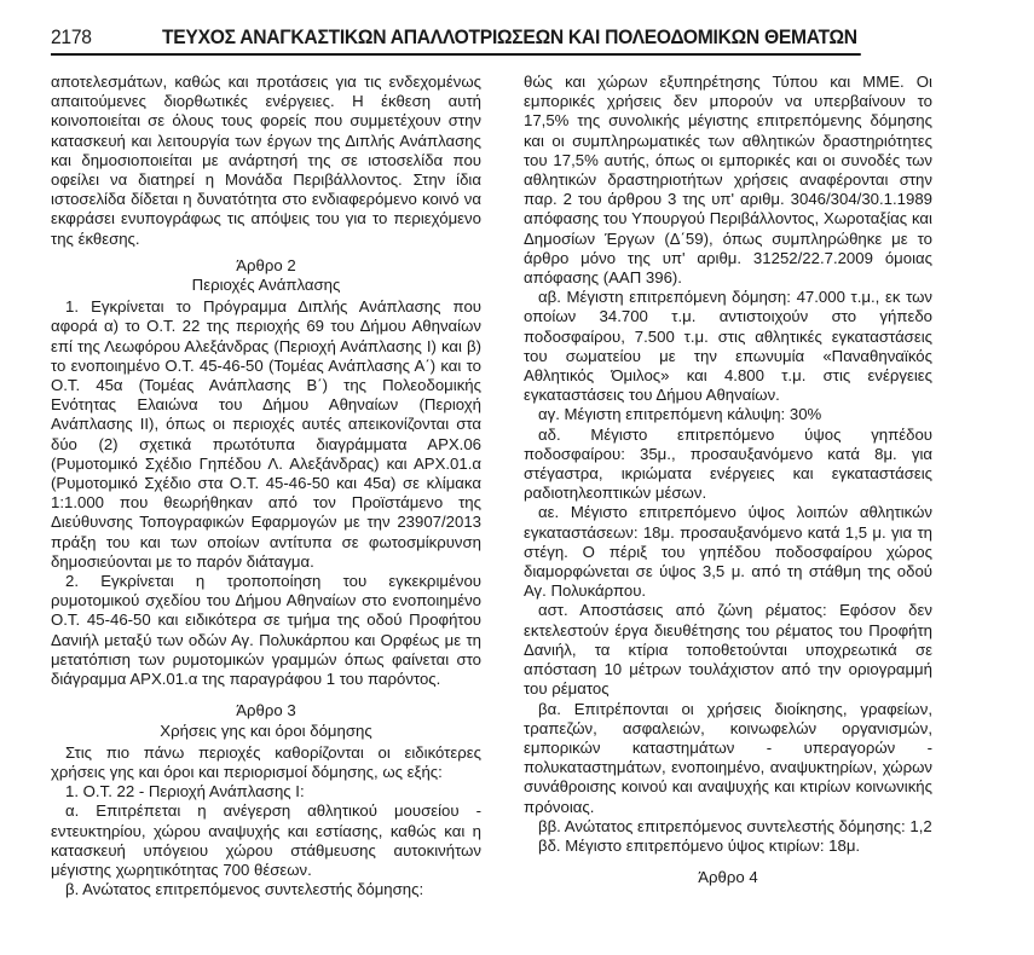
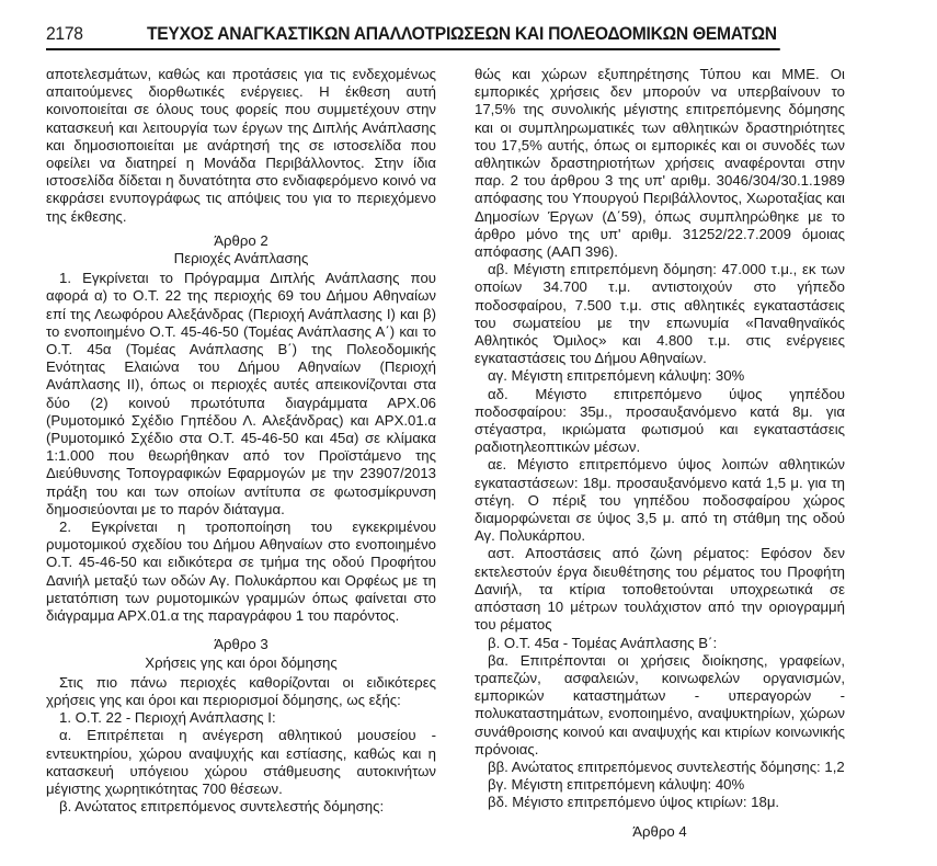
  2178
  ΤΕΥΧΟΣ ΑΝΑΓΚΑΣΤΙΚΩΝ ΑΠΑΛΛΟΤΡΙΩΣΕΩΝ ΚΑΙ ΠΟΛΕΟΔΟΜΙΚΩΝ ΘΕΜΑΤΩΝ
  αποτελεσμάτων, καθώς και προτάσεις για τις ενδεχομένως απαιτούμενες διορθωτικές ενέργειες. Η έκθεση αυτή κοινοποιείται σε όλους τους φορείς που συμμετέχουν στην κατασκευή και λειτουργία των έργων της Διπλής Ανάπλασης και δημοσιοποιείται με ανάρτησή της σε ιστοσελίδα που οφείλει να διατηρεί η Μονάδα Περιβάλλοντος. Στην ίδια ιστοσελίδα δίδεται η δυνατότητα στο ενδιαφερόμενο κοινό να εκφράσει ενυπογράφως τις απόψεις του για το περιεχόμενο της έκθεσης.
  Άρθρο 2
  Περιοχές Ανάπλασης
- 1. Εγκρίνεται το Πρόγραμμα Διπλής Ανάπλασης που αφορά α) το Ο.Τ. 22 της περιοχής 69 του Δήμου Αθηναίων επί της Λεωφόρου Αλεξάνδρας (Περιοχή Ανάπλασης Ι) και β) το ενοποιημένο Ο.Τ. 45-46-50 (Τομέας Ανάπλασης Α΄) και το Ο.Τ. 45α (Τομέας Ανάπλασης Β΄) της Πολεοδομικής Ενότητας Ελαιώνα του Δήμου Αθηναίων (Περιοχή Ανάπλασης ΙΙ), όπως οι περιοχές αυτές απεικονίζονται στα δύο (2) σχετικά πρωτότυπα διαγράμματα ΑΡΧ.06 (Ρυμοτομικό Σχέδιο Γηπέδου Λ. Αλεξάνδρας) και ΑΡΧ.01.α (Ρυμοτομικό Σχέδιο στα Ο.Τ. 45-46-50 και 45α) σε κλίμακα 1:1.000 που θεωρήθηκαν από τον Προϊστάμενο της Διεύθυνσης Τοπογραφικών Εφαρμογών με την 23907/2013 πράξη του και των οποίων αντίτυπα σε φωτοσμίκρυνση δημοσιεύονται με το παρόν διάταγμα.
+ 1. Εγκρίνεται το Πρόγραμμα Διπλής Ανάπλασης που αφορά α) το Ο.Τ. 22 της περιοχής 69 του Δήμου Αθηναίων επί της Λεωφόρου Αλεξάνδρας (Περιοχή Ανάπλασης Ι) και β) το ενοποιημένο Ο.Τ. 45-46-50 (Τομέας Ανάπλασης Α΄) και το Ο.Τ. 45α (Τομέας Ανάπλασης Β΄) της Πολεοδομικής Ενότητας Ελαιώνα του Δήμου Αθηναίων (Περιοχή Ανάπλασης ΙΙ), όπως οι περιοχές αυτές απεικονίζονται στα δύο (2) κοινού πρωτότυπα διαγράμματα ΑΡΧ.06 (Ρυμοτομικό Σχέδιο Γηπέδου Λ. Αλεξάνδρας) και ΑΡΧ.01.α (Ρυμοτομικό Σχέδιο στα Ο.Τ. 45-46-50 και 45α) σε κλίμακα 1:1.000 που θεωρήθηκαν από τον Προϊστάμενο της Διεύθυνσης Τοπογραφικών Εφαρμογών με την 23907/2013 πράξη του και των οποίων αντίτυπα σε φωτοσμίκρυνση δημοσιεύονται με το παρόν διάταγμα.
  2. Εγκρίνεται η τροποποίηση του εγκεκριμένου ρυμοτομικού σχεδίου του Δήμου Αθηναίων στο ενοποιημένο Ο.Τ. 45-46-50 και ειδικότερα σε τμήμα της οδού Προφήτου Δανιήλ μεταξύ των οδών Αγ. Πολυκάρπου και Ορφέως με τη μετατόπιση των ρυμοτομικών γραμμών όπως φαίνεται στο διάγραμμα ΑΡΧ.01.α της παραγράφου 1 του παρόντος.
  Άρθρο 3
  Χρήσεις γης και όροι δόμησης
  Στις πιο πάνω περιοχές καθορίζονται οι ειδικότερες χρήσεις γης και όροι και περιορισμοί δόμησης, ως εξής:
  1. Ο.Τ. 22 - Περιοχή Ανάπλασης Ι:
  α. Επιτρέπεται η ανέγερση αθλητικού μουσείου - εντευκτηρίου, χώρου αναψυχής και εστίασης, καθώς και η κατασκευή υπόγειου χώρου στάθμευσης αυτοκινήτων μέγιστης χωρητικότητας 700 θέσεων.
  β. Ανώτατος επιτρεπόμενος συντελεστής δόμησης:
  θώς και χώρων εξυπηρέτησης Τύπου και ΜΜΕ. Οι εμπορικές χρήσεις δεν μπορούν να υπερβαίνουν το 17,5% της συνολικής μέγιστης επιτρεπόμενης δόμησης και οι συμπληρωματικές των αθλητικών δραστηριότητες του 17,5% αυτής, όπως οι εμπορικές και οι συνοδές των αθλητικών δραστηριοτήτων χρήσεις αναφέρονται στην παρ. 2 του άρθρου 3 της υπ' αριθμ. 3046/304/30.1.1989 απόφασης του Υπουργού Περιβάλλοντος, Χωροταξίας και Δημοσίων Έργων (Δ΄59), όπως συμπληρώθηκε με το άρθρο μόνο της υπ' αριθμ. 31252/22.7.2009 όμοιας απόφασης (ΑΑΠ 396).
  αβ. Μέγιστη επιτρεπόμενη δόμηση: 47.000 τ.μ., εκ των οποίων 34.700 τ.μ. αντιστοιχούν στο γήπεδο ποδοσφαίρου, 7.500 τ.μ. στις αθλητικές εγκαταστάσεις του σωματείου με την επωνυμία «Παναθηναϊκός Αθλητικός Όμιλος» και 4.800 τ.μ. στις ενέργειες εγκαταστάσεις του Δήμου Αθηναίων.
  αγ. Μέγιστη επιτρεπόμενη κάλυψη: 30%
- αδ. Μέγιστο επιτρεπόμενο ύψος γηπέδου ποδοσφαίρου: 35μ., προσαυξανόμενο κατά 8μ. για στέγαστρα, ικριώματα ενέργειες και εγκαταστάσεις ραδιοτηλεοπτικών μέσων.
+ αδ. Μέγιστο επιτρεπόμενο ύψος γηπέδου ποδοσφαίρου: 35μ., προσαυξανόμενο κατά 8μ. για στέγαστρα, ικριώματα φωτισμού και εγκαταστάσεις ραδιοτηλεοπτικών μέσων.
  αε. Μέγιστο επιτρεπόμενο ύψος λοιπών αθλητικών εγκαταστάσεων: 18μ. προσαυξανόμενο κατά 1,5 μ. για τη στέγη. Ο πέριξ του γηπέδου ποδοσφαίρου χώρος διαμορφώνεται σε ύψος 3,5 μ. από τη στάθμη της οδού Αγ. Πολυκάρπου.
  αστ. Αποστάσεις από ζώνη ρέματος: Εφόσον δεν εκτελεστούν έργα διευθέτησης του ρέματος του Προφήτη Δανιήλ, τα κτίρια τοποθετούνται υποχρεωτικά σε απόσταση 10 μέτρων τουλάχιστον από την οριογραμμή του ρέματος
+ β. Ο.Τ. 45α - Τομέας Ανάπλασης Β΄:
  βα. Επιτρέπονται οι χρήσεις διοίκησης, γραφείων, τραπεζών, ασφαλειών, κοινωφελών οργανισμών, εμπορικών καταστημάτων - υπεραγορών - πολυκαταστημάτων, ενοποιημένο, αναψυκτηρίων, χώρων συνάθροισης κοινού και αναψυχής και κτιρίων κοινωνικής πρόνοιας.
  ββ. Ανώτατος επιτρεπόμενος συντελεστής δόμησης: 1,2
+ βγ. Μέγιστη επιτρεπόμενη κάλυψη: 40%
  βδ. Μέγιστο επιτρεπόμενο ύψος κτιρίων: 18μ.
  Άρθρο 4
